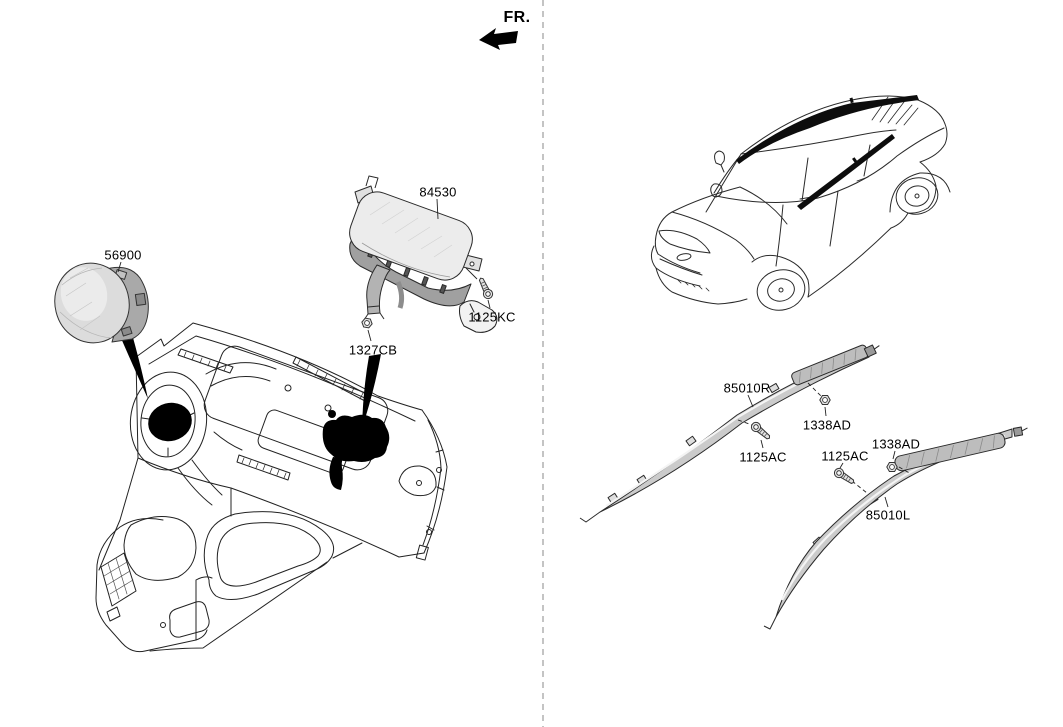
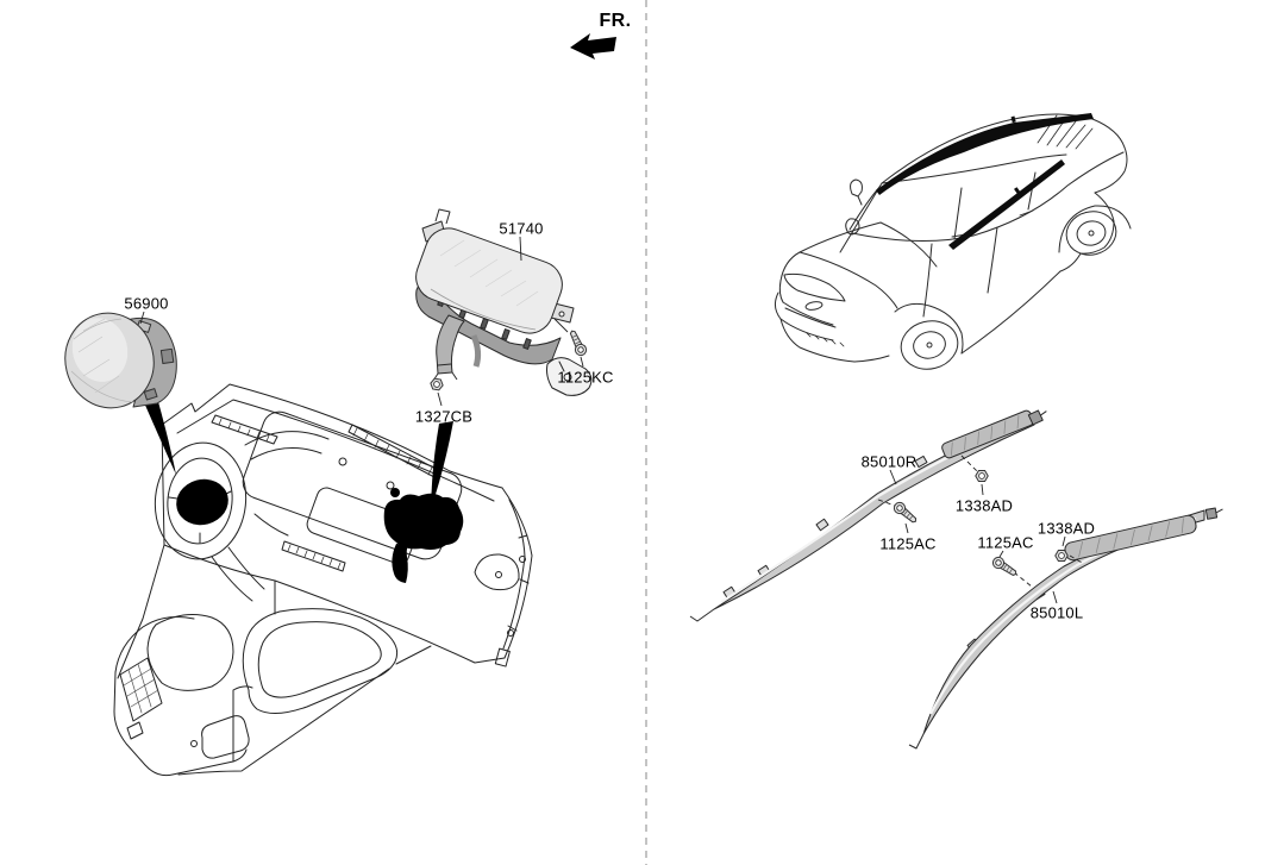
  FR.
  56900
- 84530
+ 51740
  1125KC
  1327CB
  85010R
  1338AD
  1125AC
  1125AC
  1338AD
  85010L
